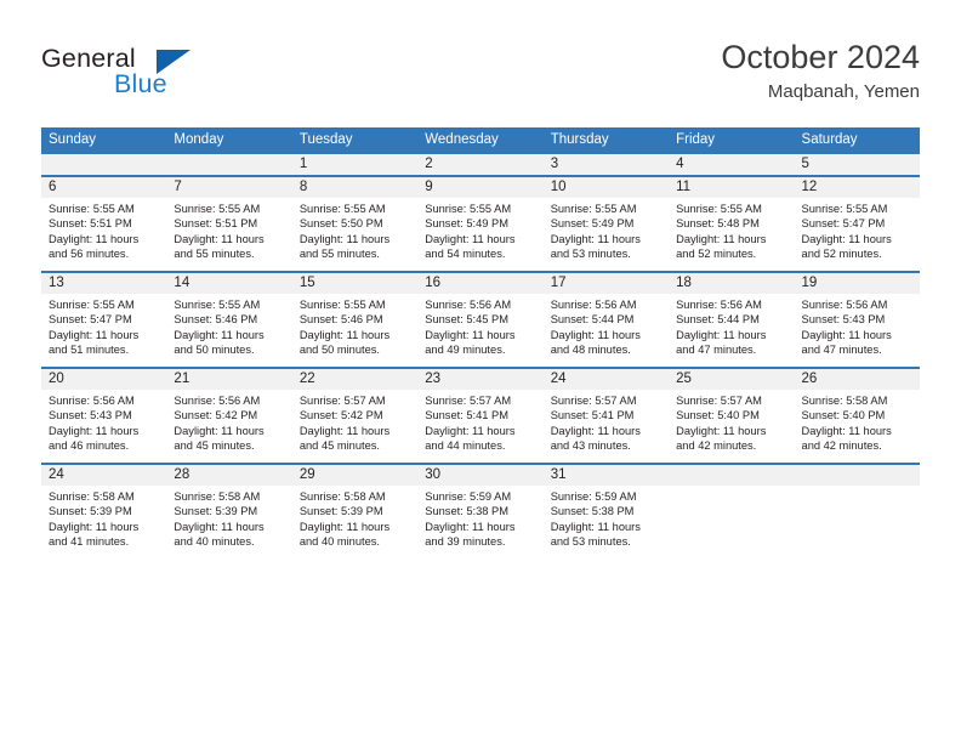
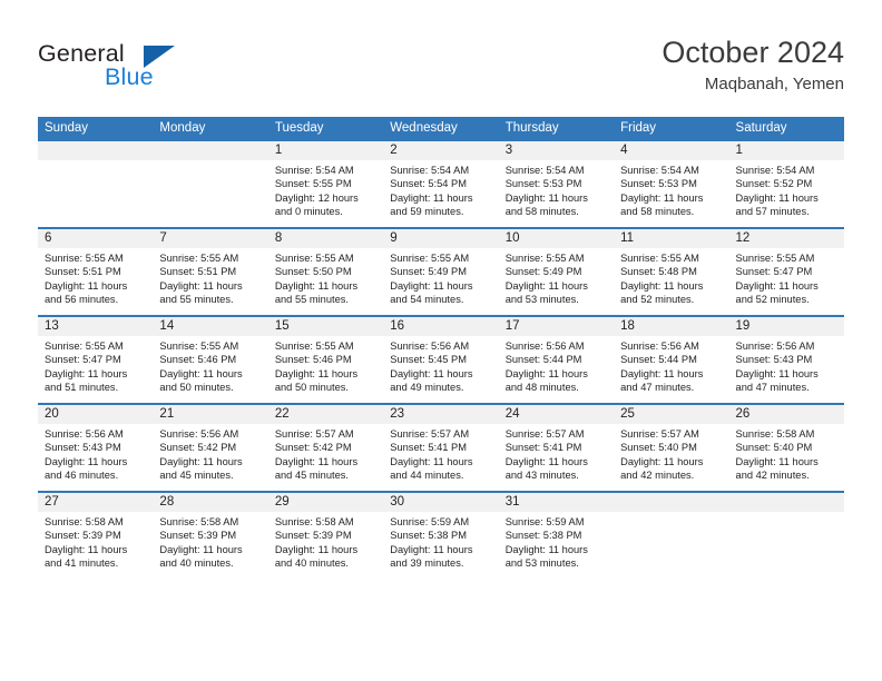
  General
  Blue
  October 2024
  Maqbanah, Yemen
  Sunday	Monday	Tuesday	Wednesday	Thursday	Friday	Saturday
- 		1	2	3	4	5
+ 		1	2	3	4	1
+ 		Sunrise: 5:54 AM Sunset: 5:55 PM Daylight: 12 hours and 0 minutes.	Sunrise: 5:54 AM Sunset: 5:54 PM Daylight: 11 hours and 59 minutes.	Sunrise: 5:54 AM Sunset: 5:53 PM Daylight: 11 hours and 58 minutes.	Sunrise: 5:54 AM Sunset: 5:53 PM Daylight: 11 hours and 58 minutes.	Sunrise: 5:54 AM Sunset: 5:52 PM Daylight: 11 hours and 57 minutes.
  6	7	8	9	10	11	12
  Sunrise: 5:55 AM Sunset: 5:51 PM Daylight: 11 hours and 56 minutes.	Sunrise: 5:55 AM Sunset: 5:51 PM Daylight: 11 hours and 55 minutes.	Sunrise: 5:55 AM Sunset: 5:50 PM Daylight: 11 hours and 55 minutes.	Sunrise: 5:55 AM Sunset: 5:49 PM Daylight: 11 hours and 54 minutes.	Sunrise: 5:55 AM Sunset: 5:49 PM Daylight: 11 hours and 53 minutes.	Sunrise: 5:55 AM Sunset: 5:48 PM Daylight: 11 hours and 52 minutes.	Sunrise: 5:55 AM Sunset: 5:47 PM Daylight: 11 hours and 52 minutes.
  13	14	15	16	17	18	19
  Sunrise: 5:55 AM Sunset: 5:47 PM Daylight: 11 hours and 51 minutes.	Sunrise: 5:55 AM Sunset: 5:46 PM Daylight: 11 hours and 50 minutes.	Sunrise: 5:55 AM Sunset: 5:46 PM Daylight: 11 hours and 50 minutes.	Sunrise: 5:56 AM Sunset: 5:45 PM Daylight: 11 hours and 49 minutes.	Sunrise: 5:56 AM Sunset: 5:44 PM Daylight: 11 hours and 48 minutes.	Sunrise: 5:56 AM Sunset: 5:44 PM Daylight: 11 hours and 47 minutes.	Sunrise: 5:56 AM Sunset: 5:43 PM Daylight: 11 hours and 47 minutes.
  20	21	22	23	24	25	26
  Sunrise: 5:56 AM Sunset: 5:43 PM Daylight: 11 hours and 46 minutes.	Sunrise: 5:56 AM Sunset: 5:42 PM Daylight: 11 hours and 45 minutes.	Sunrise: 5:57 AM Sunset: 5:42 PM Daylight: 11 hours and 45 minutes.	Sunrise: 5:57 AM Sunset: 5:41 PM Daylight: 11 hours and 44 minutes.	Sunrise: 5:57 AM Sunset: 5:41 PM Daylight: 11 hours and 43 minutes.	Sunrise: 5:57 AM Sunset: 5:40 PM Daylight: 11 hours and 42 minutes.	Sunrise: 5:58 AM Sunset: 5:40 PM Daylight: 11 hours and 42 minutes.
- 24	28	29	30	31
+ 27	28	29	30	31
  Sunrise: 5:58 AM Sunset: 5:39 PM Daylight: 11 hours and 41 minutes.	Sunrise: 5:58 AM Sunset: 5:39 PM Daylight: 11 hours and 40 minutes.	Sunrise: 5:58 AM Sunset: 5:39 PM Daylight: 11 hours and 40 minutes.	Sunrise: 5:59 AM Sunset: 5:38 PM Daylight: 11 hours and 39 minutes.	Sunrise: 5:59 AM Sunset: 5:38 PM Daylight: 11 hours and 53 minutes.
